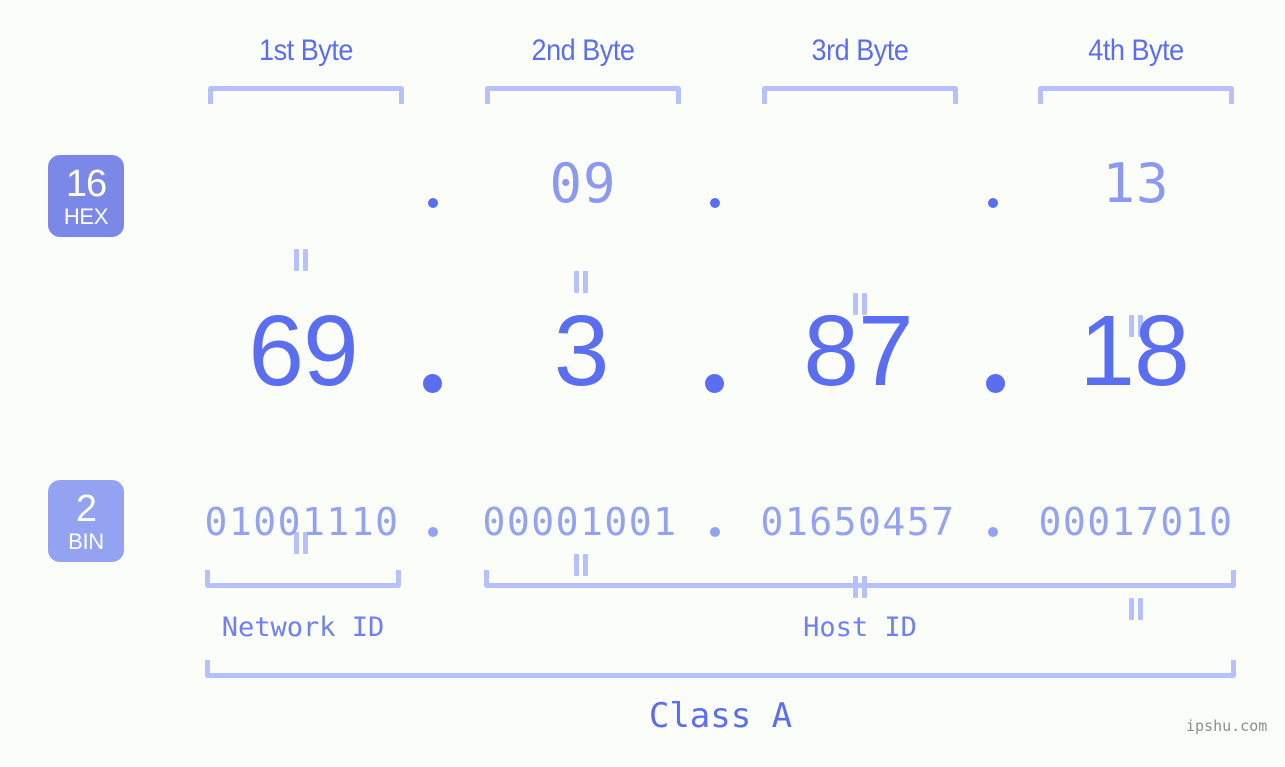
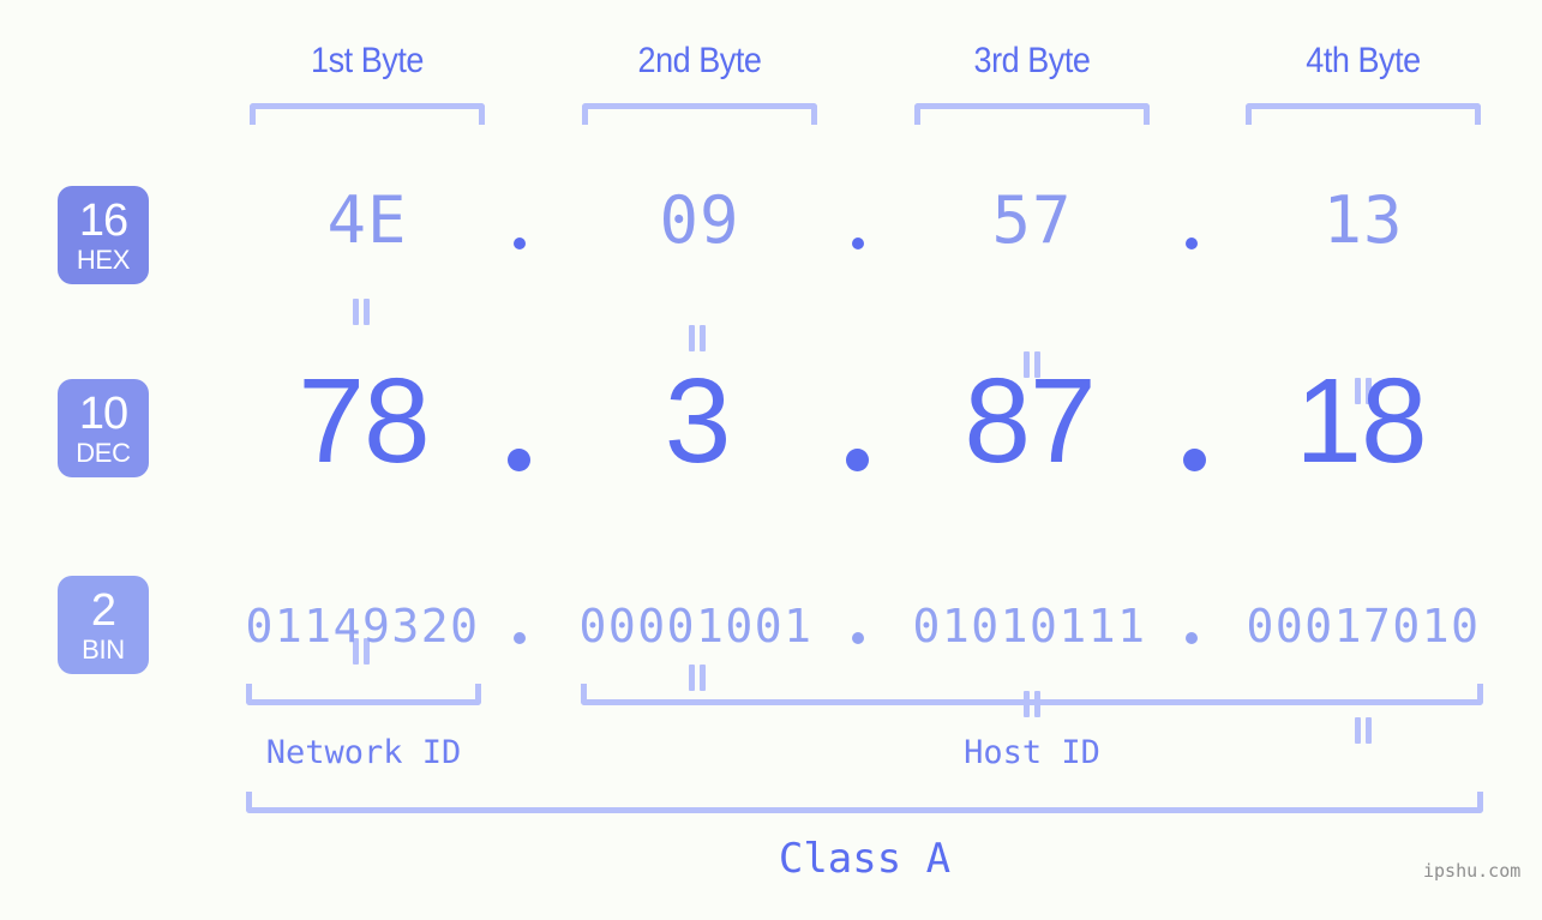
  1st Byte
  2nd Byte
  3rd Byte
  4th Byte
  16
  HEX
+ 4E
  09
+ 57
  13
+ 10
+ DEC
- 69
+ 78
  3
  87
  18
  2
  BIN
- 01001110
+ 01149320
  00001001
- 01650457
+ 01010111
  00017010
  Network ID
  Host ID
  Class A
  ipshu.com
